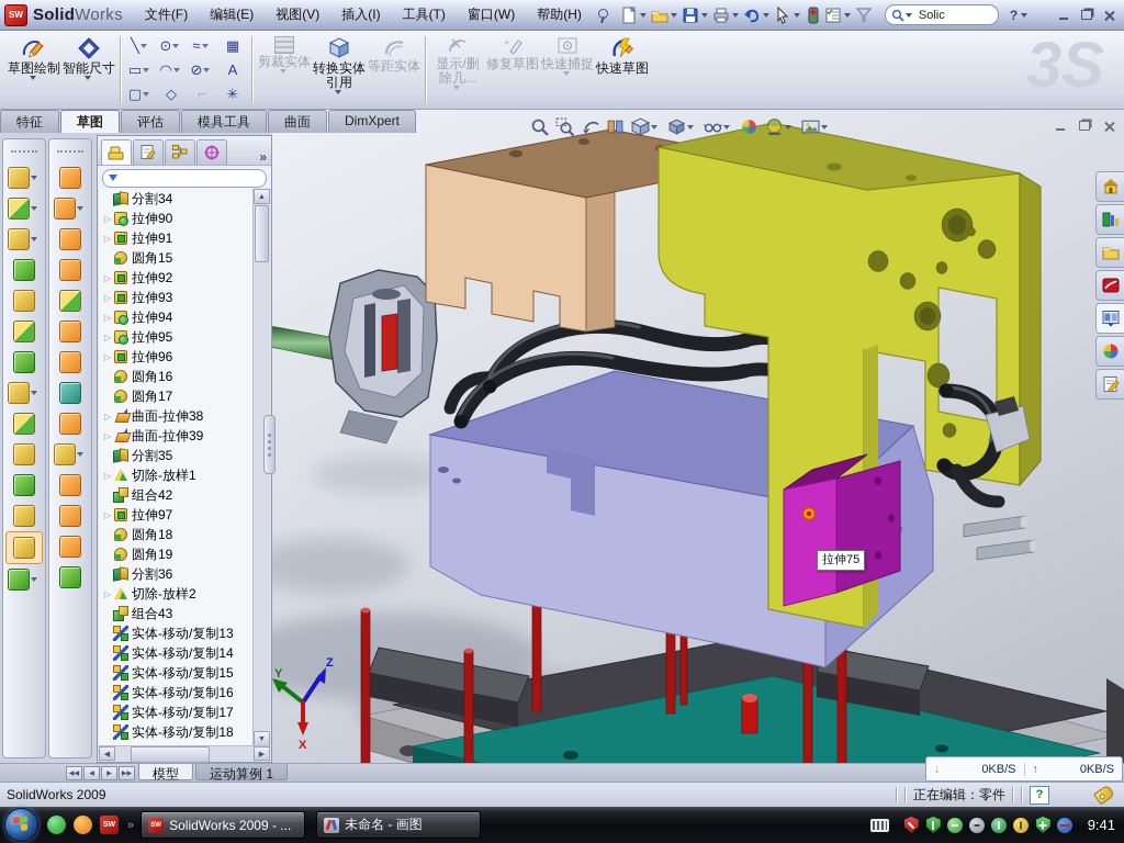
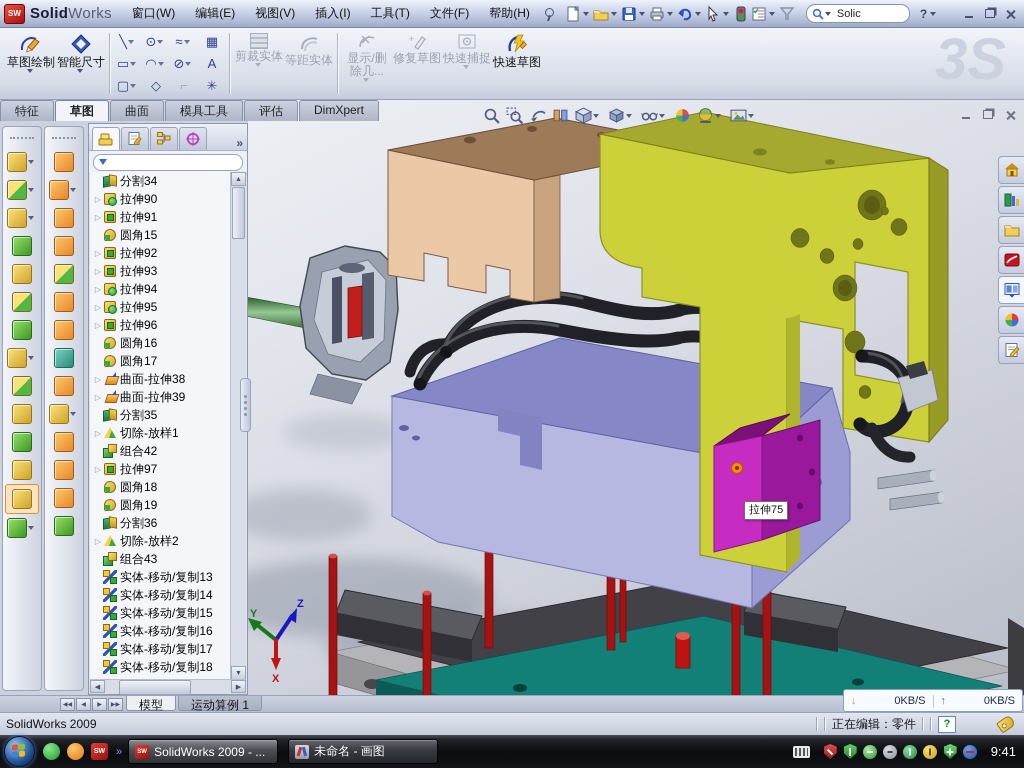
  SW
  SolidWorks
- 文件(F)
+ 窗口(W)
  编辑(E)
  视图(V)
  插入(I)
  工具(T)
- 窗口(W)
+ 文件(F)
  帮助(H)
  Solic
  ?
  草图绘制
  智能尺寸
  ╲
  ⊙
  ≈
  ▦
  ▭
  ◠
  ⊘
  A
  ▢
  ◇
  ⌐
  ✳
  剪裁实体
- 转换实体引用
  等距实体
  显示/删除几...
  +
  修复草图
  快速捕捉
  快速草图
  3S
  特征
  草图
- 评估
+ 曲面
  模具工具
- 曲面
+ 评估
  DimXpert
  »
  分割34
  ▷
  拉伸90
  ▷
  拉伸91
  圆角15
  ▷
  拉伸92
  ▷
  拉伸93
  ▷
  拉伸94
  ▷
  拉伸95
  ▷
  拉伸96
  圆角16
  圆角17
  ▷
  曲面-拉伸38
  ▷
  曲面-拉伸39
  分割35
  ▷
  切除-放样1
  组合42
  ▷
  拉伸97
  圆角18
  圆角19
  分割36
  ▷
  切除-放样2
  组合43
  实体-移动/复制13
  实体-移动/复制14
  实体-移动/复制15
  实体-移动/复制16
  实体-移动/复制17
  实体-移动/复制18
  Y
  Z
  X
  拉伸75
  模型
  运动算例 1
  SolidWorks 2009
  正在编辑：零件
  ?
  ↓
  0KB/S
  ↑
  0KB/S
  »
  SolidWorks 2009 - ...
  未命名 - 画图
  9:41
